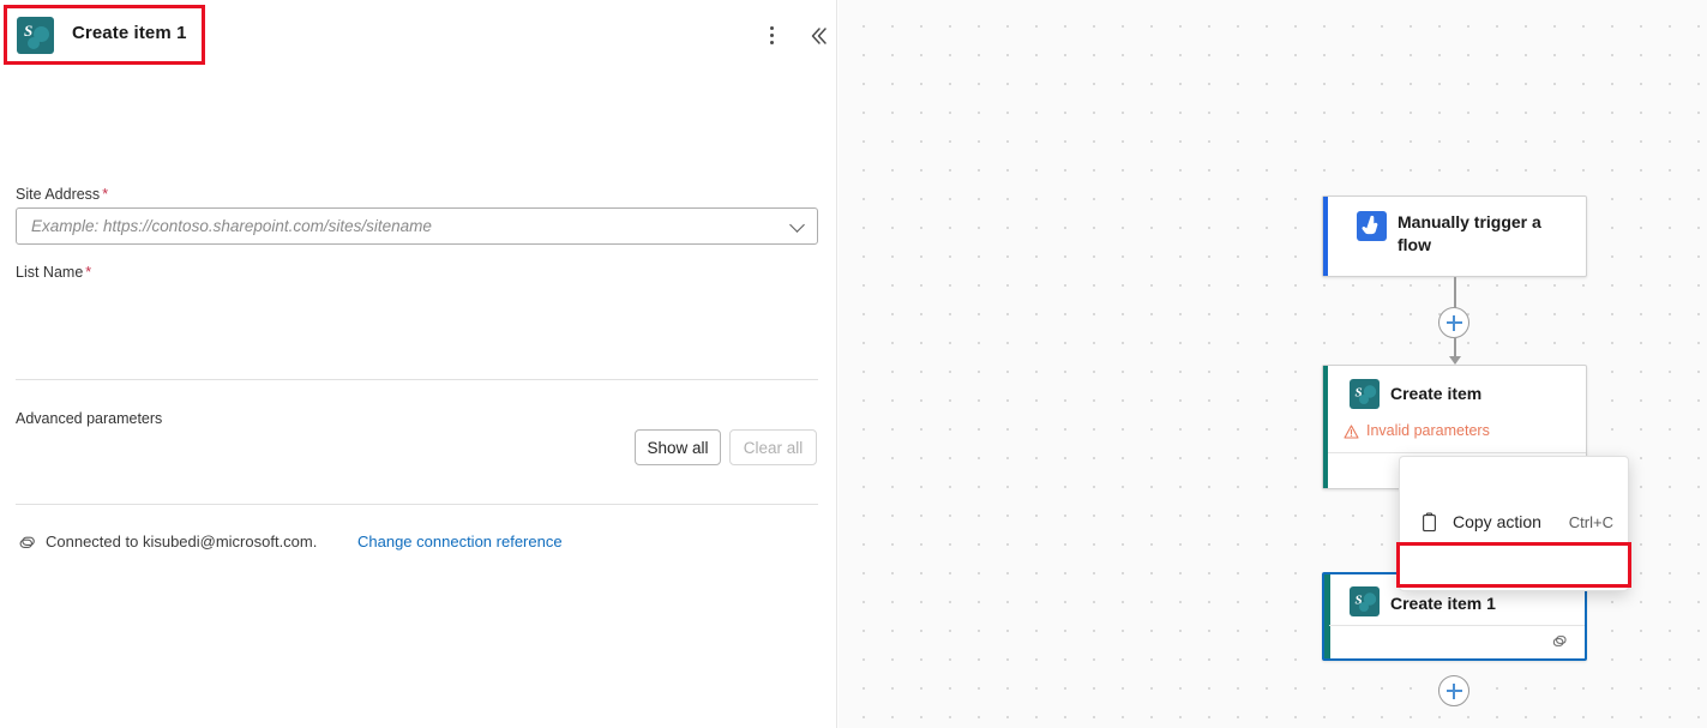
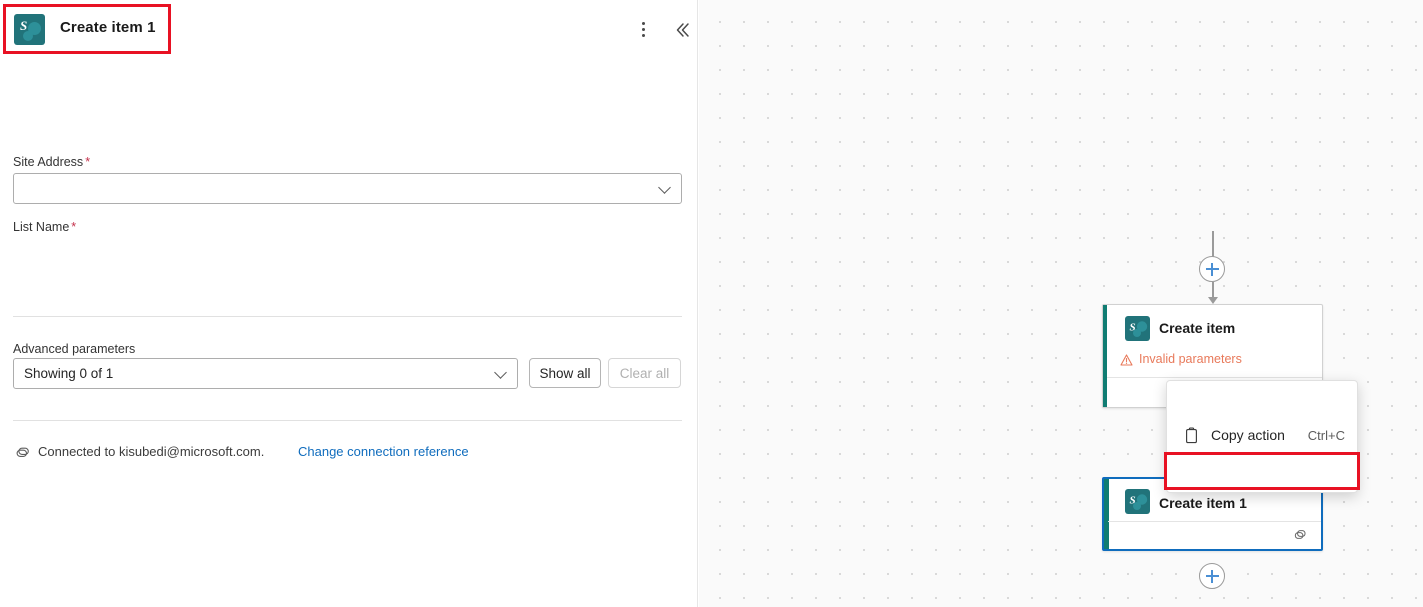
  S
  Create item 1
  Site Address *
- Example: https://contoso.sharepoint.com/sites/sitename
  List Name *
  Advanced parameters
+ Showing 0 of 1
  Show all
  Clear all
  Connected to kisubedi@microsoft.com.
  Change connection reference
- Manually trigger a flow
  S
  Create item
  Invalid parameters
  S
  Create item 1
  Copy action
  Ctrl+C
